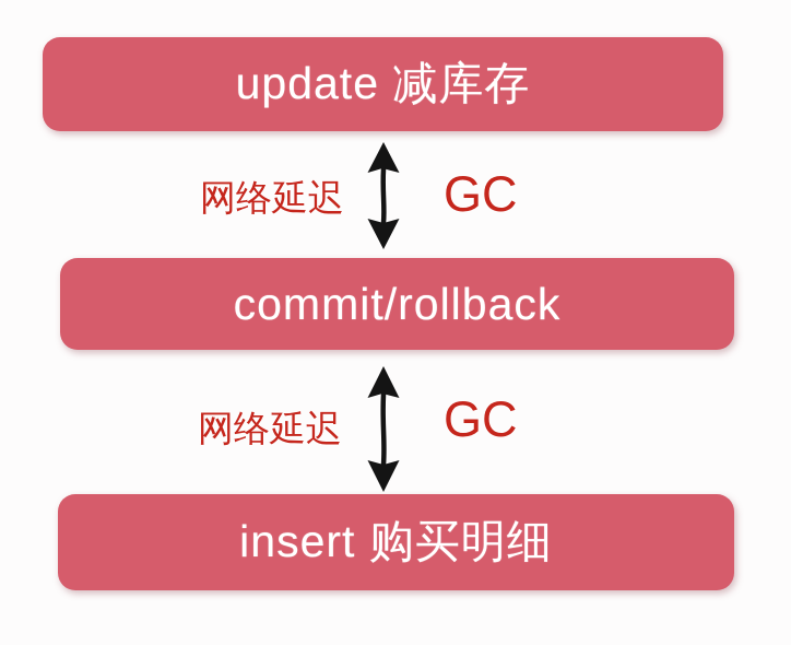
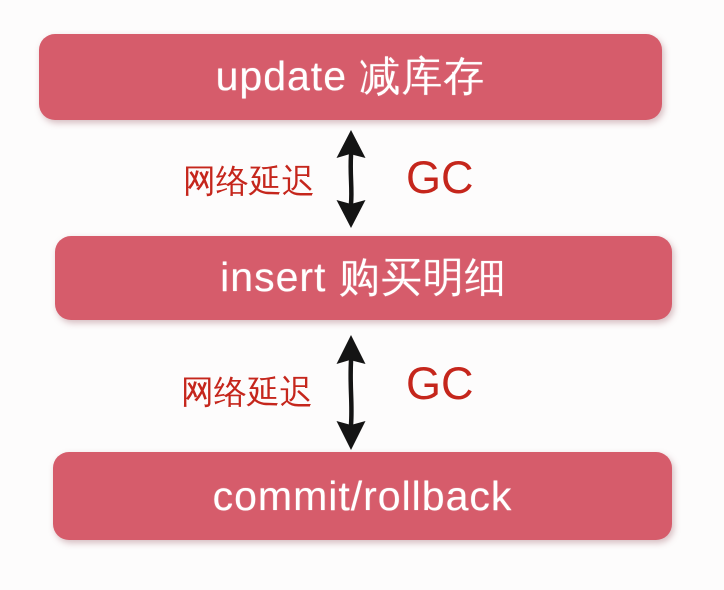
  update 减库存
  网络延迟
  GC
- commit/rollback
+ insert 购买明细
  网络延迟
  GC
- insert 购买明细
+ commit/rollback
